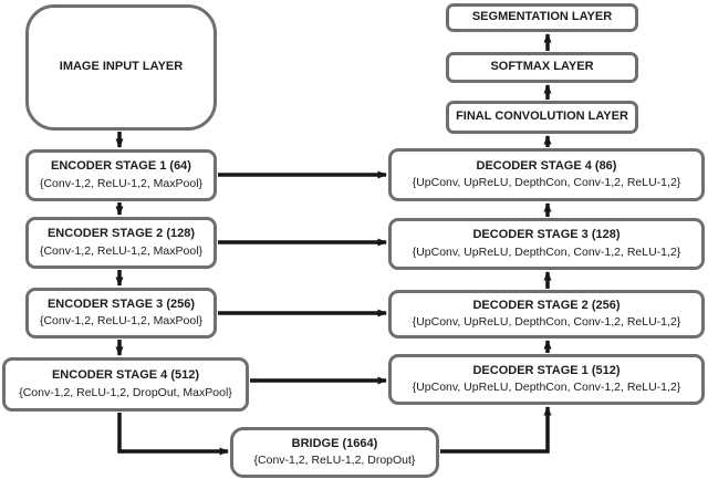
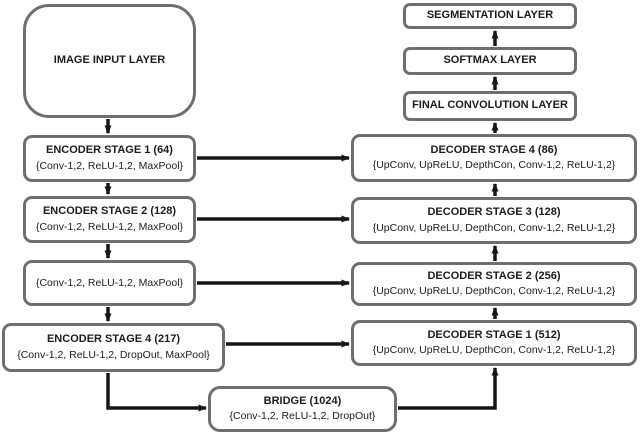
  IMAGE INPUT LAYER
  ENCODER STAGE 1 (64)
  {Conv-1,2, ReLU-1,2, MaxPool}
  ENCODER STAGE 2 (128)
  {Conv-1,2, ReLU-1,2, MaxPool}
- ENCODER STAGE 3 (256)
  {Conv-1,2, ReLU-1,2, MaxPool}
- ENCODER STAGE 4 (512)
+ ENCODER STAGE 4 (217)
  {Conv-1,2, ReLU-1,2, DropOut, MaxPool}
- BRIDGE (1664)
+ BRIDGE (1024)
  {Conv-1,2, ReLU-1,2, DropOut}
  DECODER STAGE 4 (86)
  {UpConv, UpReLU, DepthCon, Conv-1,2, ReLU-1,2}
  DECODER STAGE 3 (128)
  {UpConv, UpReLU, DepthCon, Conv-1,2, ReLU-1,2}
  DECODER STAGE 2 (256)
  {UpConv, UpReLU, DepthCon, Conv-1,2, ReLU-1,2}
  DECODER STAGE 1 (512)
  {UpConv, UpReLU, DepthCon, Conv-1,2, ReLU-1,2}
  FINAL CONVOLUTION LAYER
  SOFTMAX LAYER
  SEGMENTATION LAYER
